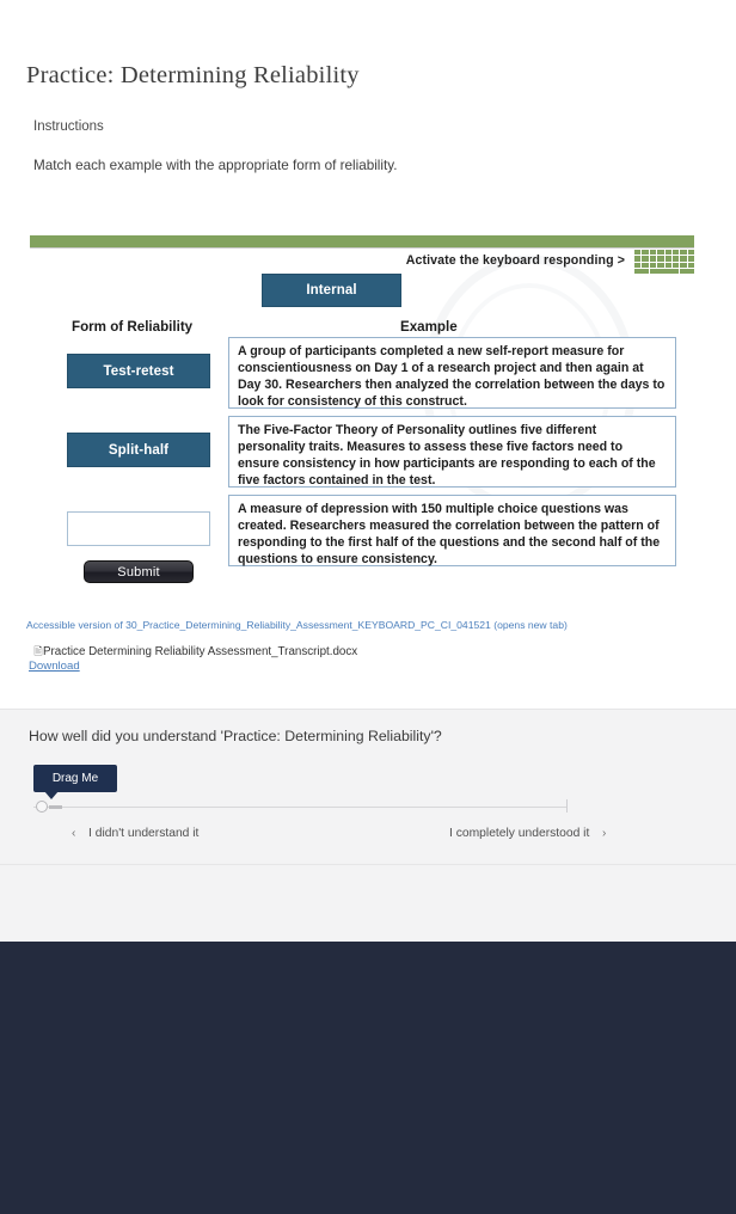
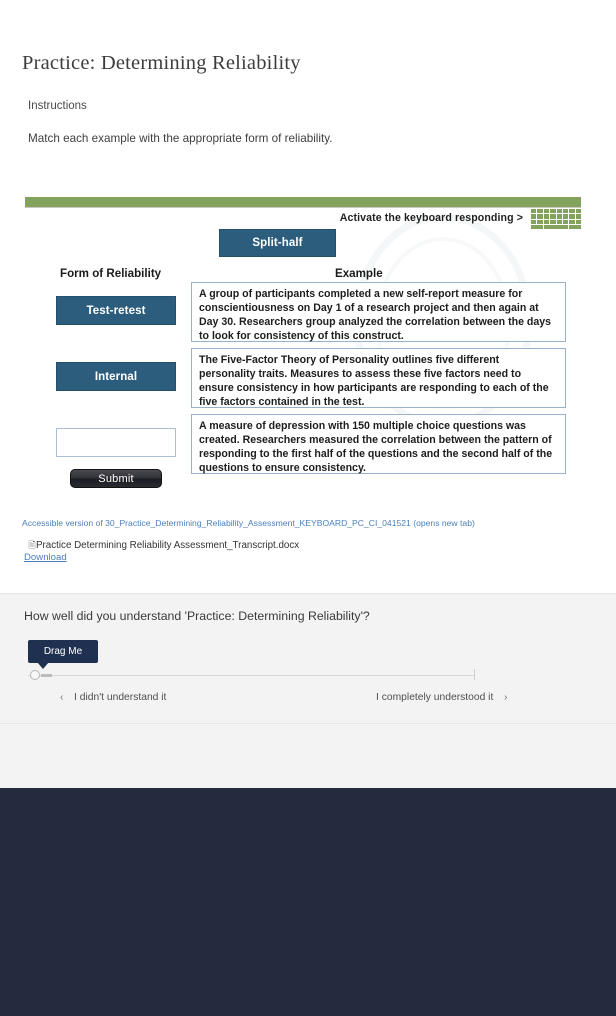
  Practice: Determining Reliability
  Instructions
  Match each example with the appropriate form of reliability.
  Activate the keyboard responding >
- Internal
+ Split-half
  Form of Reliability
  Example
  Test-retest
- Split-half
+ Internal
  Submit
- A group of participants completed a new self-report measure for conscientiousness on Day 1 of a research project and then again at Day 30. Researchers then analyzed the correlation between the days to look for consistency of this construct.
+ A group of participants completed a new self-report measure for conscientiousness on Day 1 of a research project and then again at Day 30. Researchers group analyzed the correlation between the days to look for consistency of this construct.
  The Five-Factor Theory of Personality outlines five different personality traits. Measures to assess these five factors need to ensure consistency in how participants are responding to each of the five factors contained in the test.
  A measure of depression with 150 multiple choice questions was created. Researchers measured the correlation between the pattern of responding to the first half of the questions and the second half of the questions to ensure consistency.
  Accessible version of 30_Practice_Determining_Reliability_Assessment_KEYBOARD_PC_CI_041521 (opens new tab)
  🖹Practice Determining Reliability Assessment_Transcript.docx
  Download
  How well did you understand 'Practice: Determining Reliability'?
  Drag Me
  ‹
  I didn't understand it
  I completely understood it
  ›
